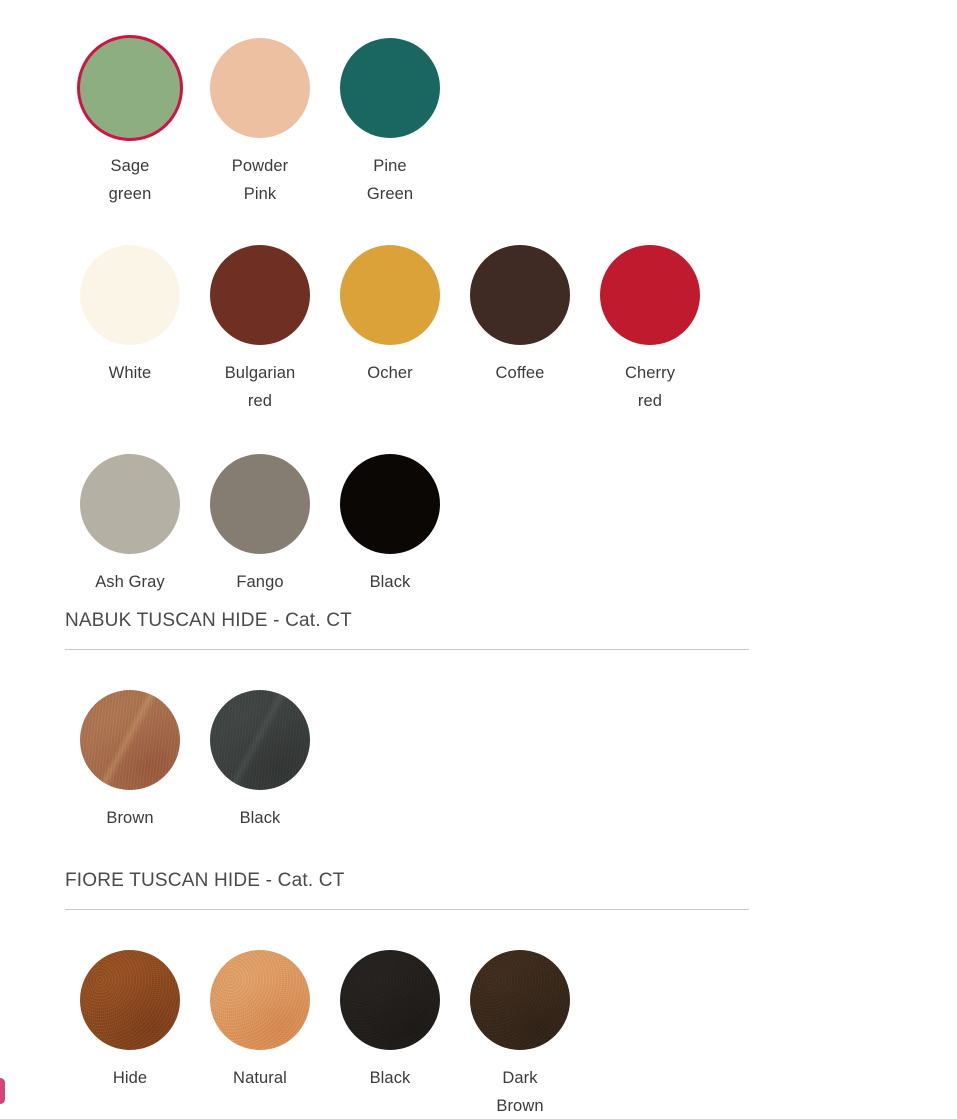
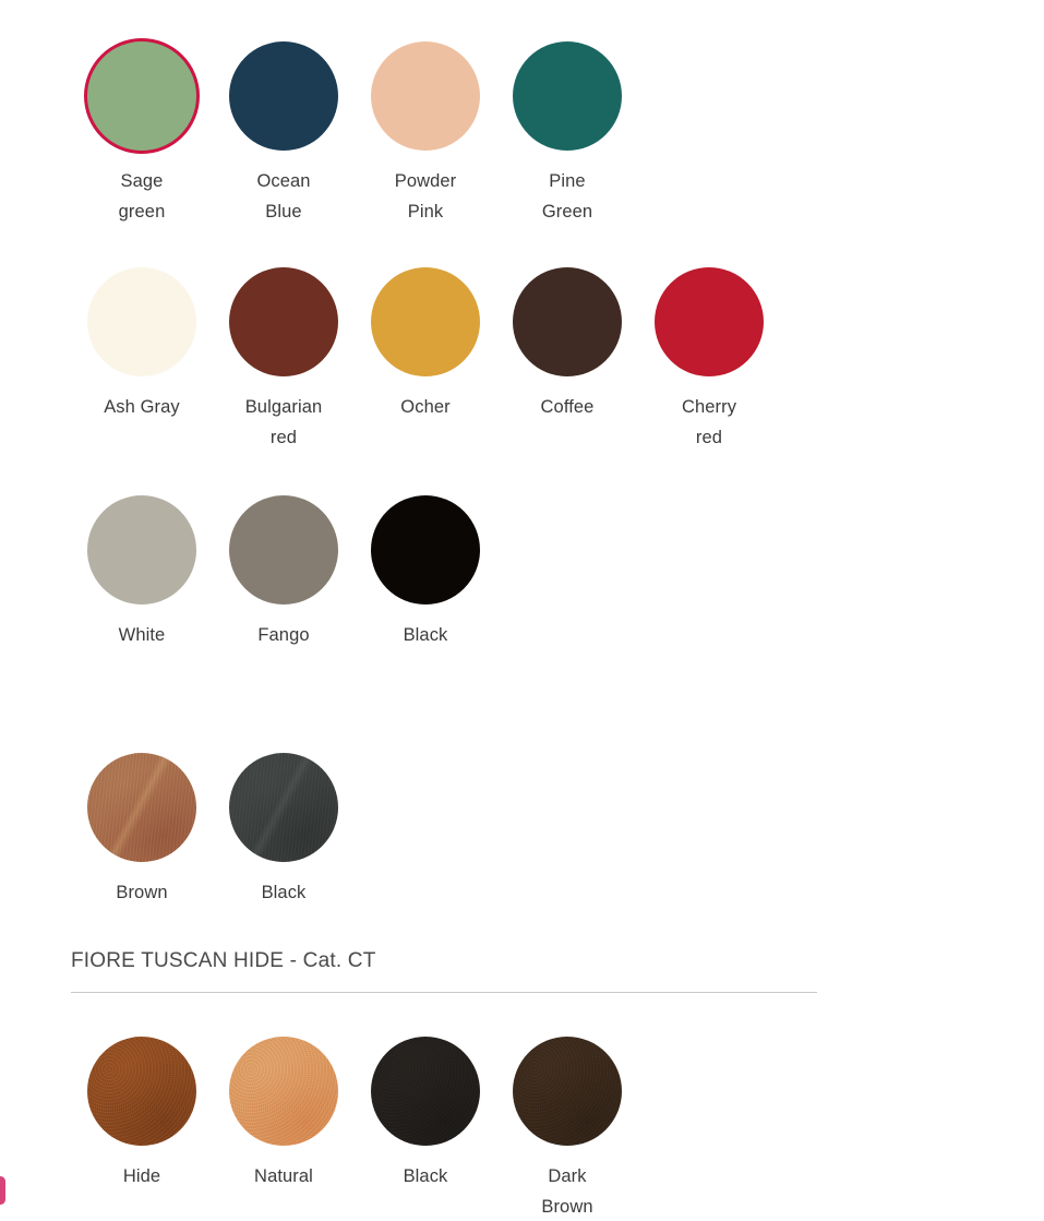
  Sage
  green
+ Ocean
+ Blue
  Powder
  Pink
  Pine
  Green
- White
+ Ash Gray
  Bulgarian
  red
  Ocher
  Coffee
  Cherry
  red
- Ash Gray
+ White
  Fango
  Black
- NABUK TUSCAN HIDE - Cat. CT
  Brown
  Black
  FIORE TUSCAN HIDE - Cat. CT
  Hide
  Natural
  Black
  Dark
  Brown
